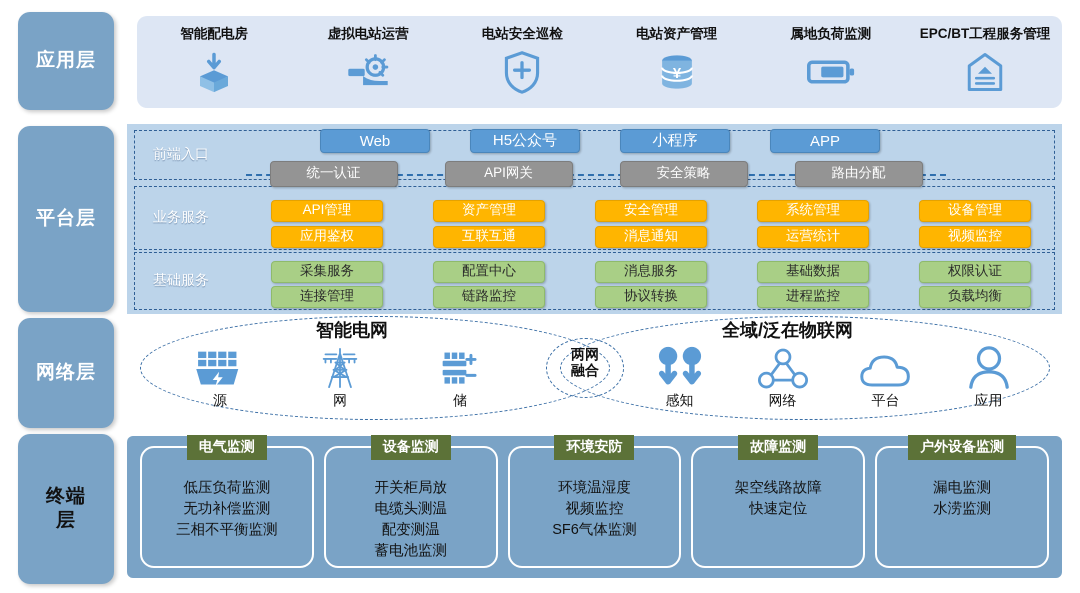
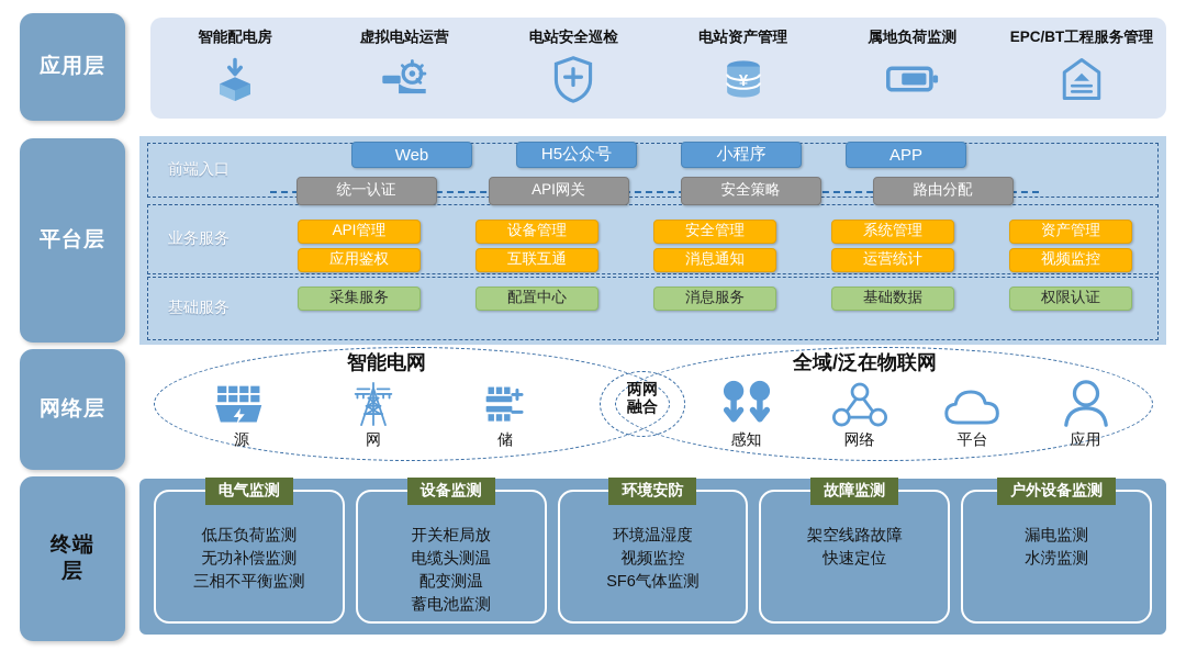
  应用层
  平台层
  网络层
  终端层
  智能配电房
  虚拟电站运营
  电站安全巡检
  电站资产管理
  ¥
  属地负荷监测
  EPC/BT工程服务管理
  前端入口
  业务服务
  基础服务
  Web
  H5公众号
  小程序
  APP
  统一认证
  API网关
  安全策略
  路由分配
  API管理
- 资产管理
+ 设备管理
  安全管理
  系统管理
- 设备管理
+ 资产管理
  应用鉴权
  互联互通
  消息通知
  运营统计
  视频监控
  采集服务
  配置中心
  消息服务
  基础数据
  权限认证
- 连接管理
- 链路监控
- 协议转换
- 进程监控
- 负载均衡
  智能电网
  全域/泛在物联网
  两网
  融合
  源
  网
  储
  感知
  网络
  平台
  应用
  电气监测
  低压负荷监测
  无功补偿监测
  三相不平衡监测
  设备监测
  开关柜局放
  电缆头测温
  配变测温
  蓄电池监测
  环境安防
  环境温湿度
  视频监控
  SF6气体监测
  故障监测
  架空线路故障
  快速定位
  户外设备监测
  漏电监测
  水涝监测
